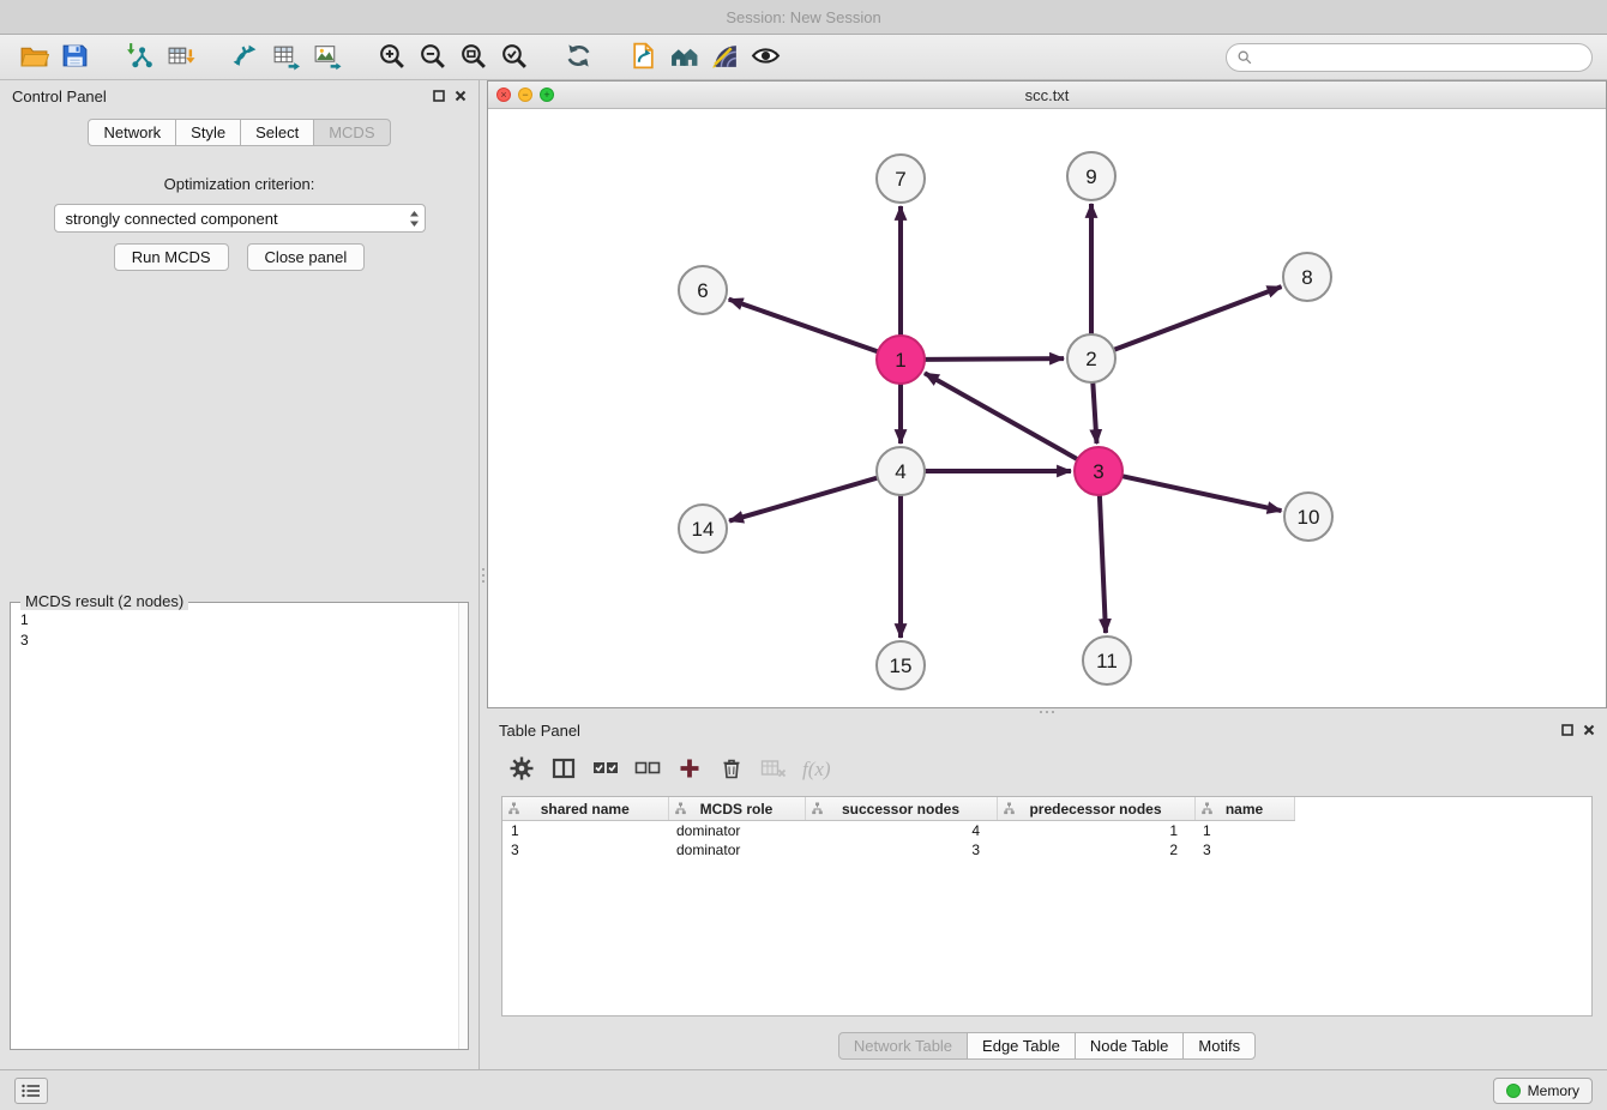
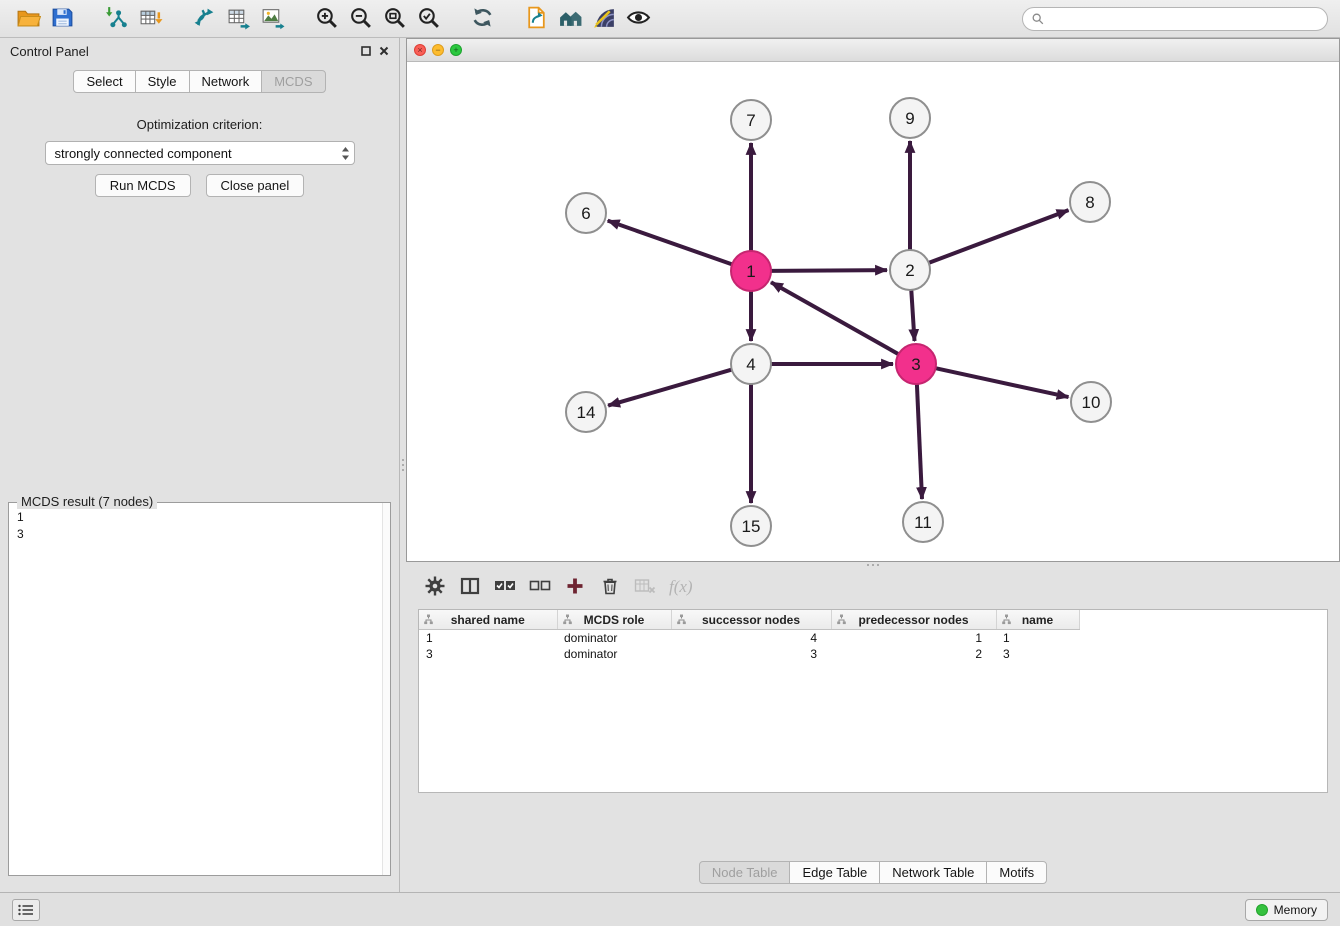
- Session: New Session
  Control Panel
- Network
+ Select
  Style
- Select
+ Network
  MCDS
  Optimization criterion:
  strongly connected component
  Run MCDS
  Close panel
- MCDS result (2 nodes)
+ MCDS result (7 nodes)
  1
  3
- scc.txt
  ×
  −
  +
  7
  9
  6
  8
  1
  2
  4
  3
  14
  10
  15
  11
- Table Panel
  f(x)
  shared name	MCDS role	successor nodes	predecessor nodes	name
  1	dominator	4	1	1
  3	dominator	3	2	3
- Network Table
+ Node Table
  Edge Table
- Node Table
+ Network Table
  Motifs
  Memory
